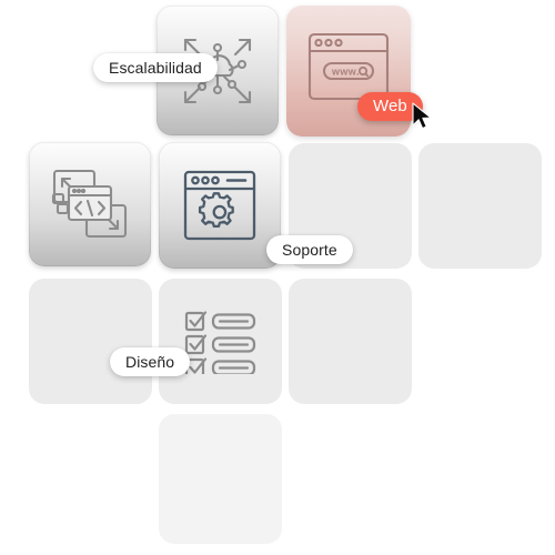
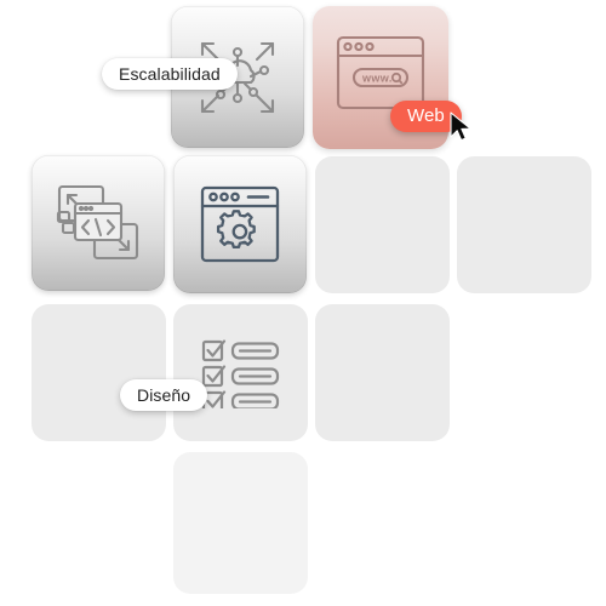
  www.
  Escalabilidad
  Web
- Soporte
  Diseño
